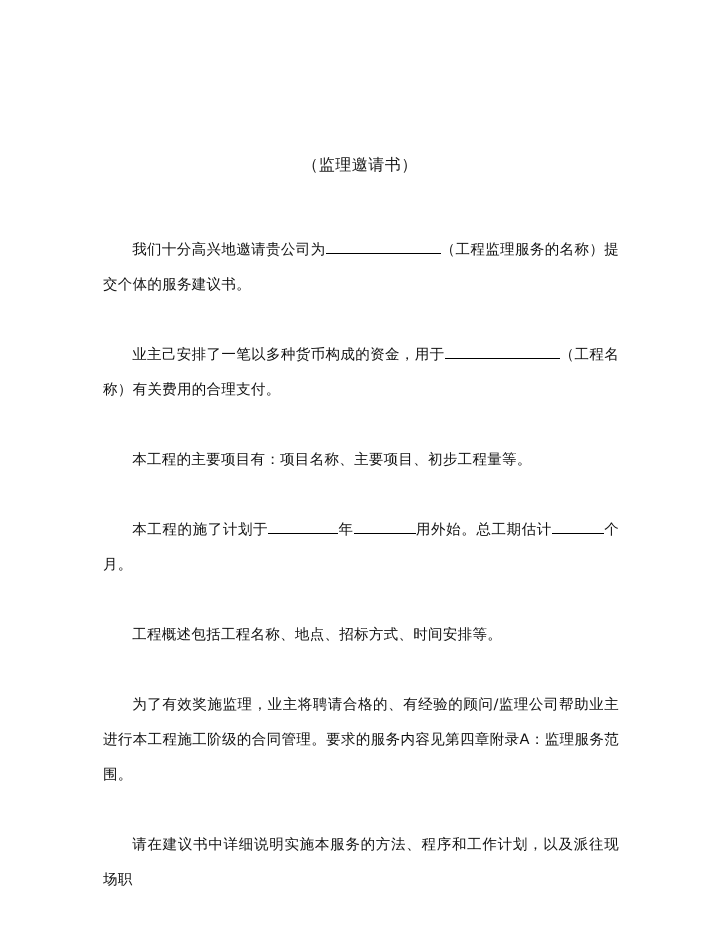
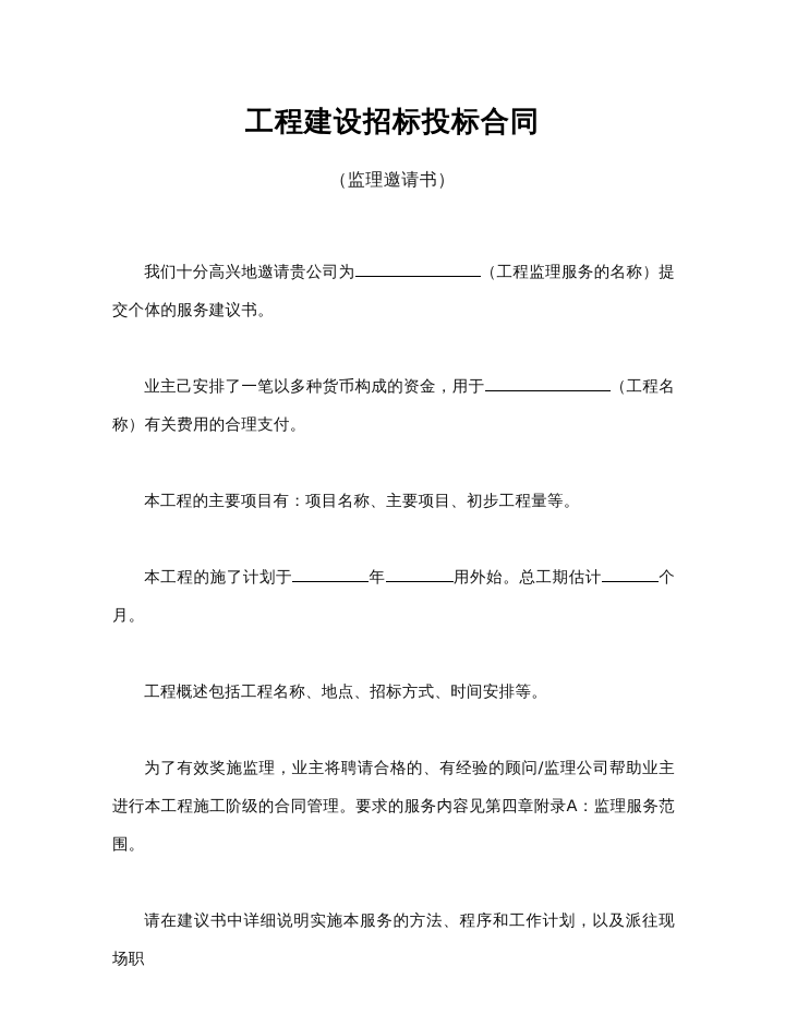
+ 工程建设招标投标合同
  （监理邀请书）
  我们十分高兴地邀请贵公司为 （工程监理服务的名称）提交个体的服务建议书。
  业主己安排了一笔以多种货币构成的资金，用于 （工程名称）有关费用的合理支付。
  本工程的主要项目有：项目名称、主要项目、初步工程量等。
  本工程的施了计划于 年 用外始。总工期估计 个月。
  工程概述包括工程名称、地点、招标方式、时间安排等。
  为了有效奖施监理，业主将聘请合格的、有经验的顾问/监理公司帮助业主进行本工程施工阶级的合同管理。要求的服务内容见第四章附录A：监理服务范围。
  请在建议书中详细说明实施本服务的方法、程序和工作计划，以及派往现场职
